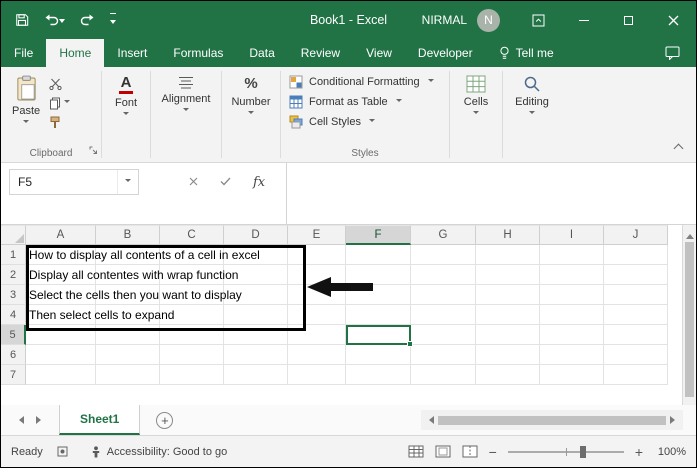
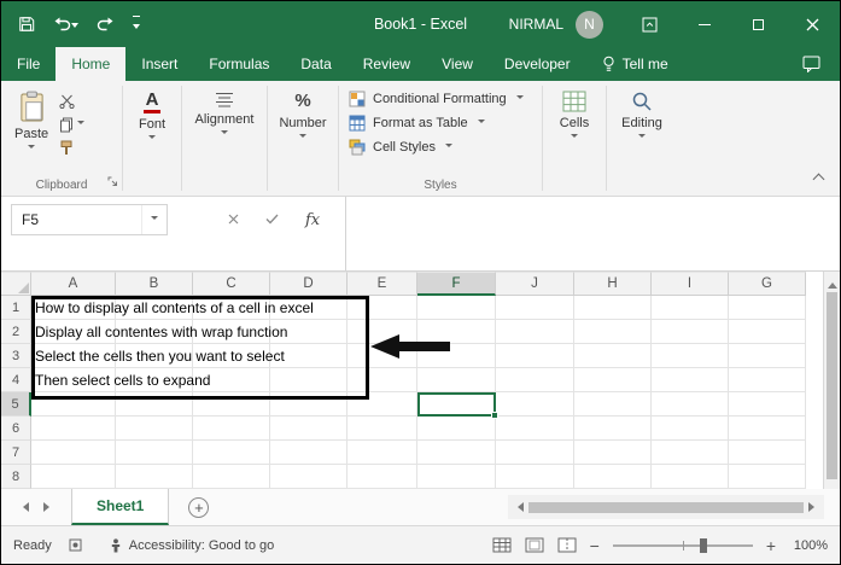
  Book1 - Excel
  NIRMAL
  N
  File
  Home
  Insert
  Formulas
  Data
  Review
  View
  Developer
  Tell me
  Paste
  Clipboard
  A
  Font
  Alignment
  %
  Number
  Conditional Formatting
  Format as Table
  Cell Styles
  Styles
  Cells
  Editing
  F5
  fx
  A
  B
  C
  D
  E
  F
- G
+ J
  H
  I
- J
+ G
  1
  2
  3
  4
  5
  6
  7
+ 8
  How to display all contents of a cell in excel
  Display all contentes with wrap function
- Select the cells then you want to display
+ Select the cells then you want to select
  Then select cells to expand
  Sheet1
  +
  Ready
  Accessibility: Good to go
  −
  +
  100%
